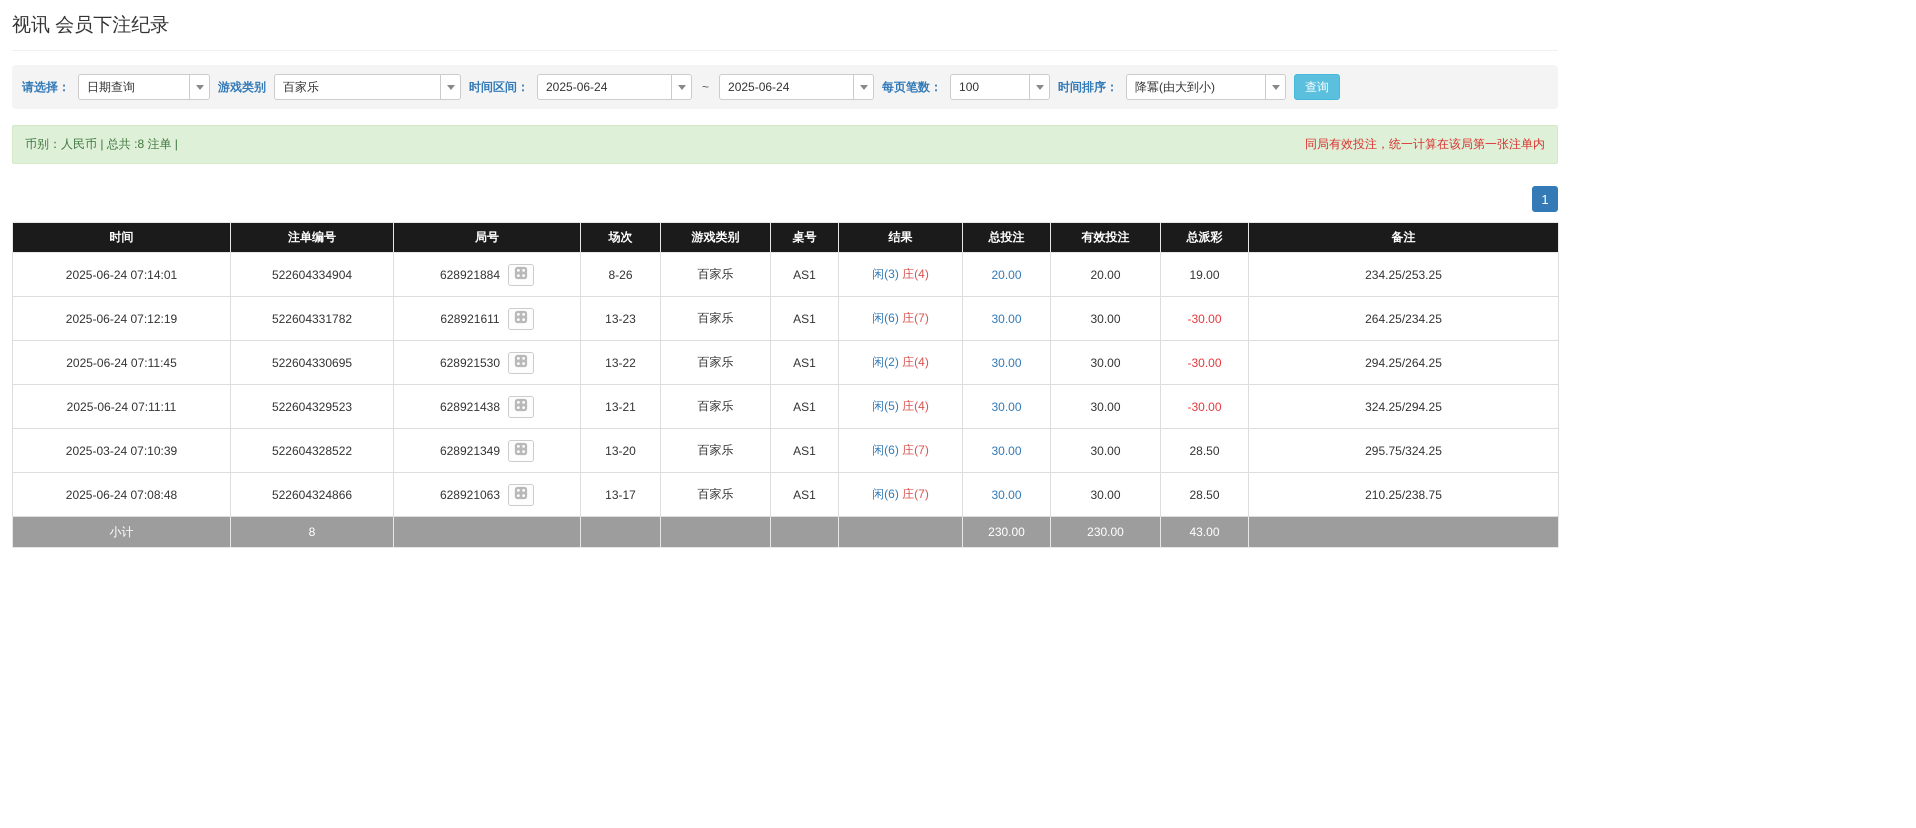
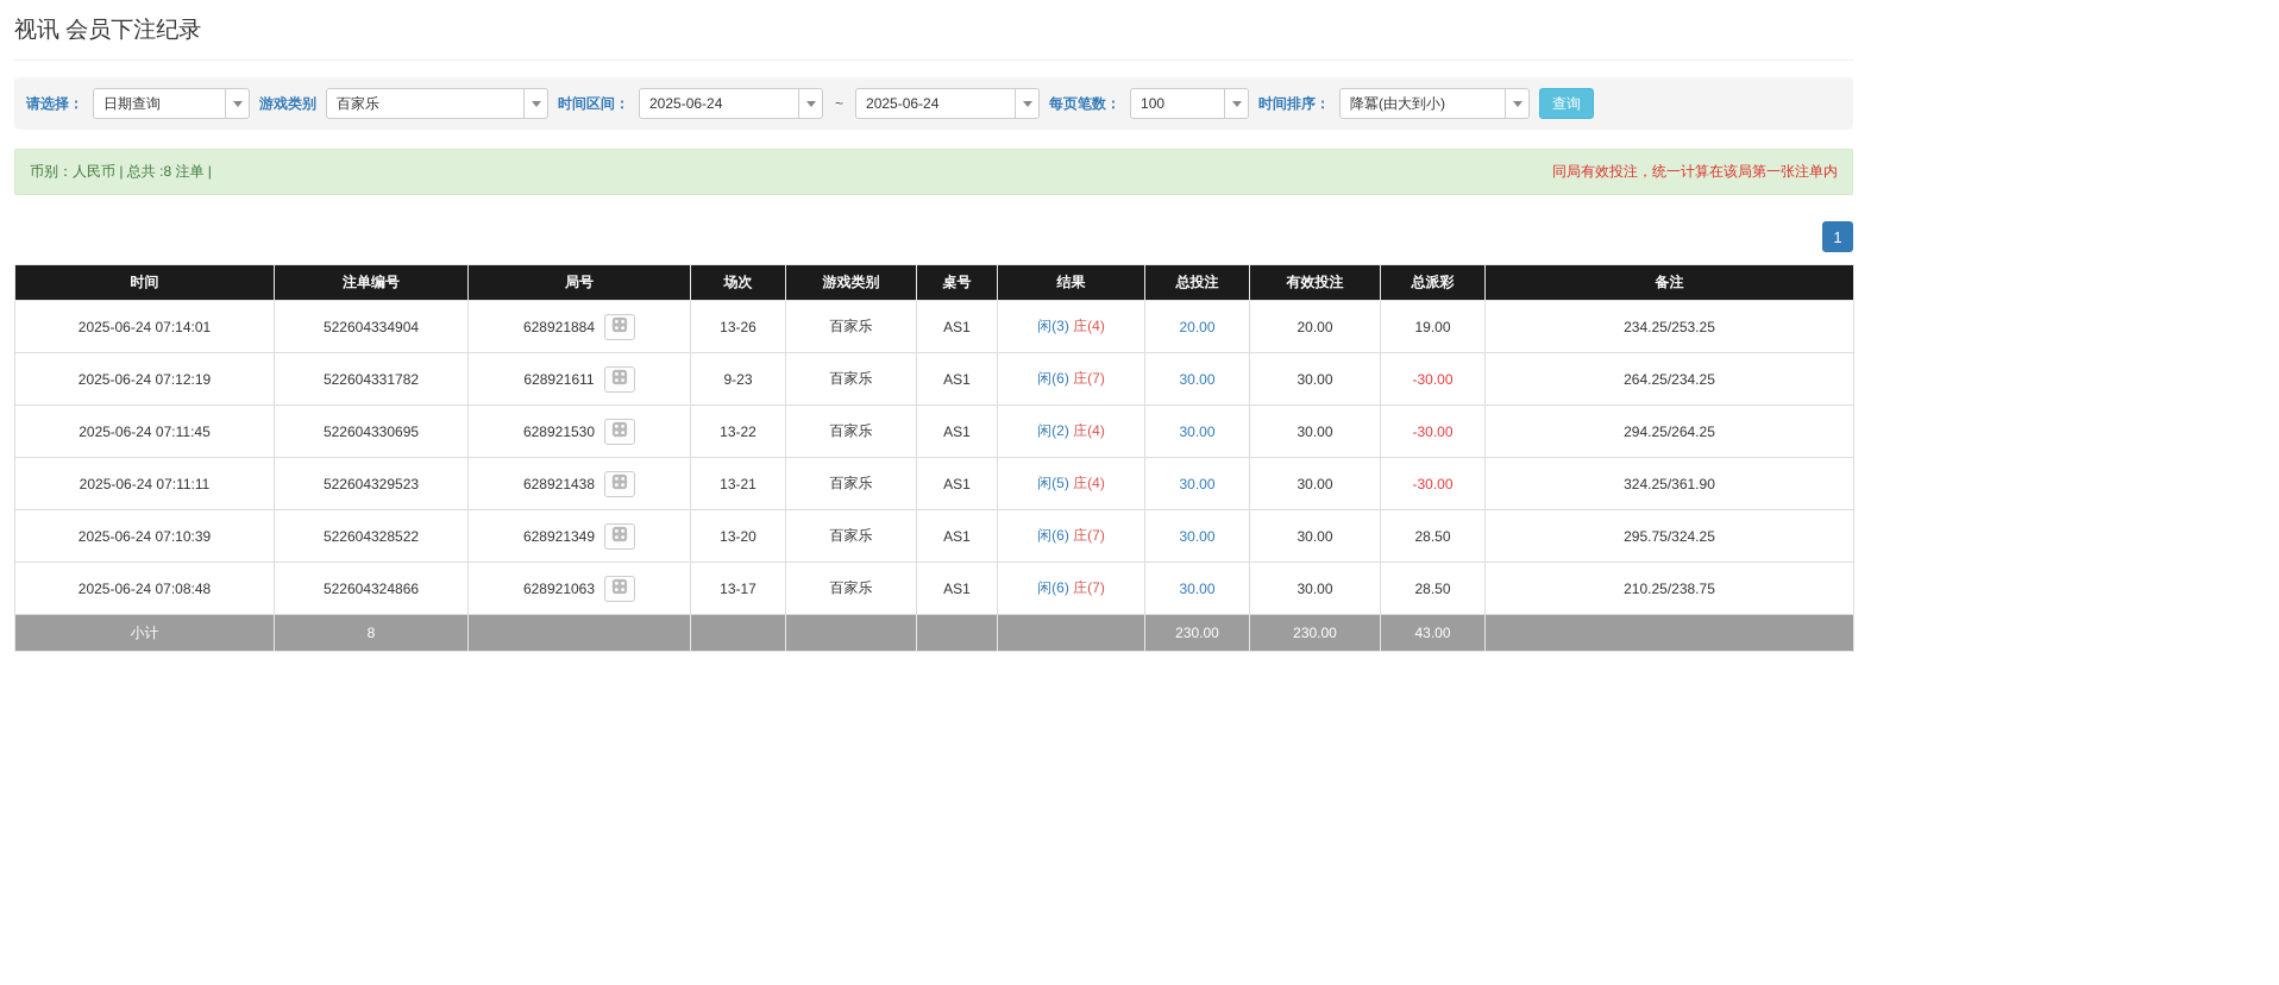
  视讯 会员下注纪录
  请选择：
  日期查询
  游戏类别
  百家乐
  时间区间：
  2025-06-24
  ~
  2025-06-24
  每页笔数：
  100
  时间排序：
  降冪(由大到小)
  查询
  币别：人民币 | 总共 :8 注单 |
  同局有效投注，统一计算在该局第一张注单内
  1
  时间	注单编号	局号	场次	游戏类别	桌号	结果	总投注	有效投注	总派彩	备注
- 2025-06-24 07:14:01	522604334904	628921884	8-26	百家乐	AS1	闲(3) 庄(4)	20.00	20.00	19.00	234.25/253.25
+ 2025-06-24 07:14:01	522604334904	628921884	13-26	百家乐	AS1	闲(3) 庄(4)	20.00	20.00	19.00	234.25/253.25
- 2025-06-24 07:12:19	522604331782	628921611	13-23	百家乐	AS1	闲(6) 庄(7)	30.00	30.00	-30.00	264.25/234.25
+ 2025-06-24 07:12:19	522604331782	628921611	9-23	百家乐	AS1	闲(6) 庄(7)	30.00	30.00	-30.00	264.25/234.25
  2025-06-24 07:11:45	522604330695	628921530	13-22	百家乐	AS1	闲(2) 庄(4)	30.00	30.00	-30.00	294.25/264.25
- 2025-06-24 07:11:11	522604329523	628921438	13-21	百家乐	AS1	闲(5) 庄(4)	30.00	30.00	-30.00	324.25/294.25
+ 2025-06-24 07:11:11	522604329523	628921438	13-21	百家乐	AS1	闲(5) 庄(4)	30.00	30.00	-30.00	324.25/361.90
- 2025-03-24 07:10:39	522604328522	628921349	13-20	百家乐	AS1	闲(6) 庄(7)	30.00	30.00	28.50	295.75/324.25
+ 2025-06-24 07:10:39	522604328522	628921349	13-20	百家乐	AS1	闲(6) 庄(7)	30.00	30.00	28.50	295.75/324.25
  2025-06-24 07:08:48	522604324866	628921063	13-17	百家乐	AS1	闲(6) 庄(7)	30.00	30.00	28.50	210.25/238.75
  小计	8						230.00	230.00	43.00
